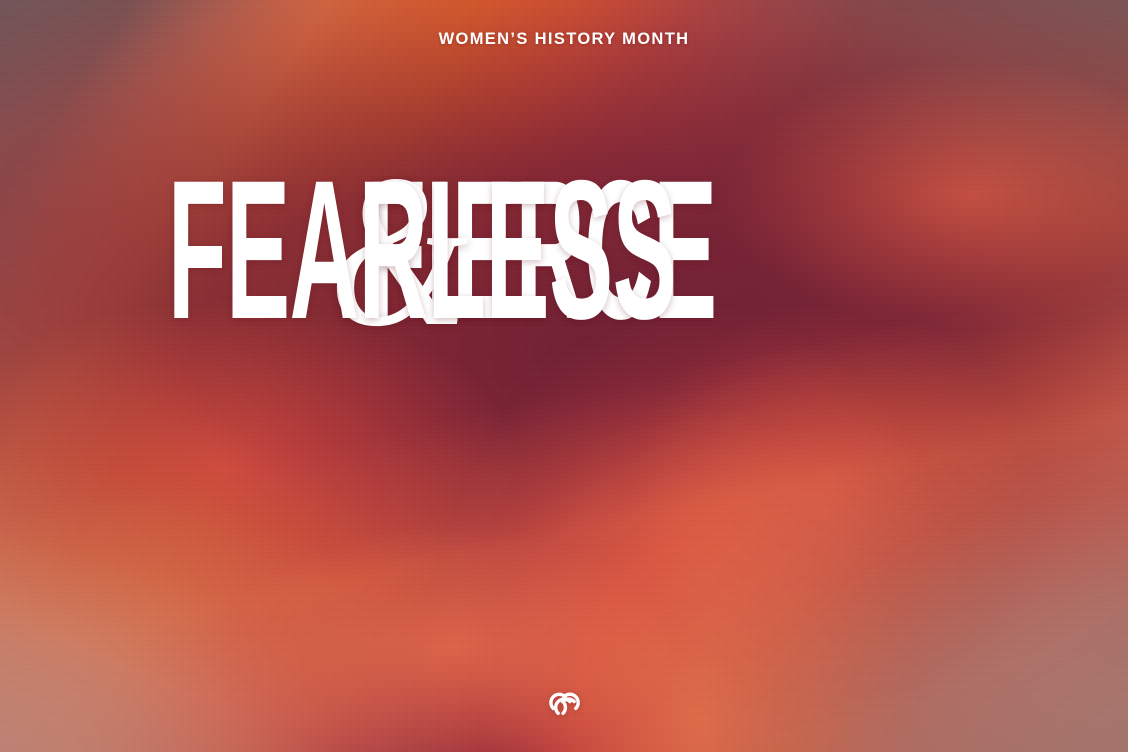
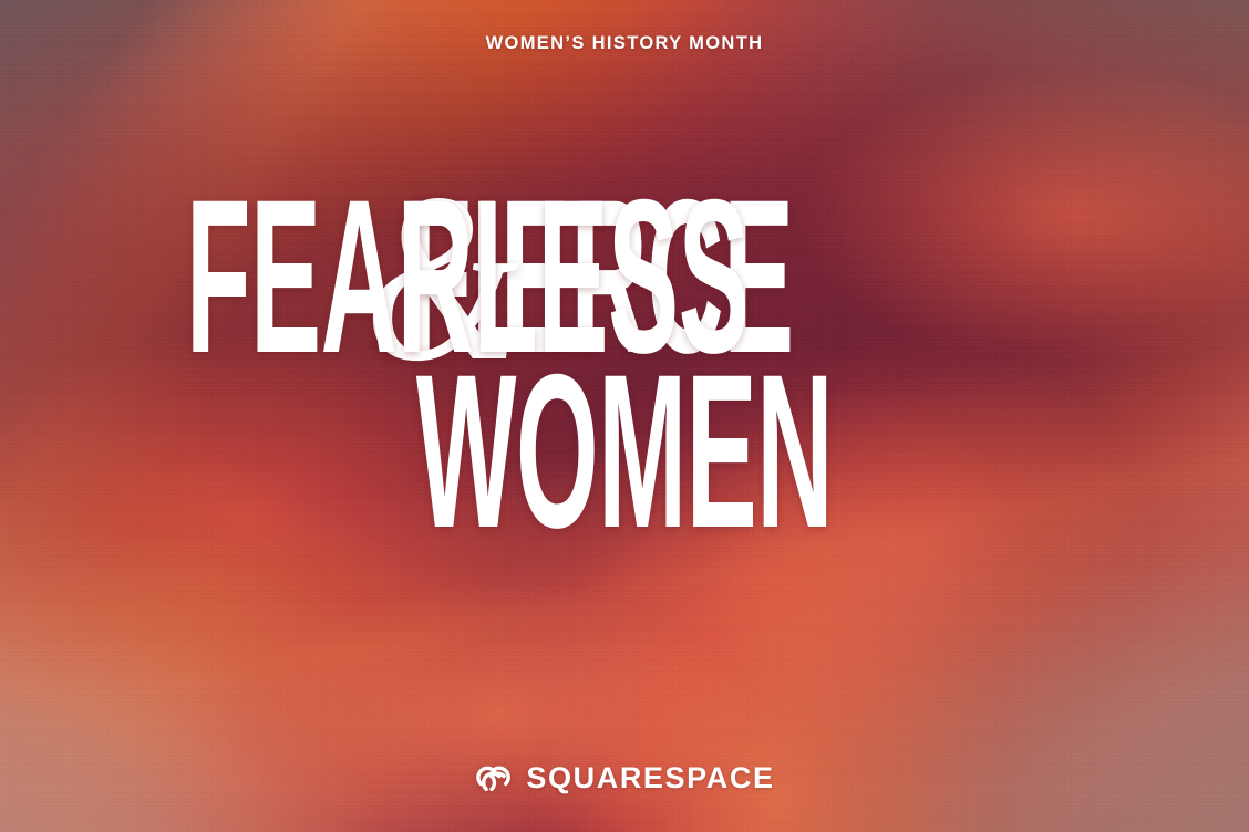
  WOMEN’S HISTORY MONTH
  FIERCE & FEARLESS
+ WOMEN
+ SQUARESPACE
